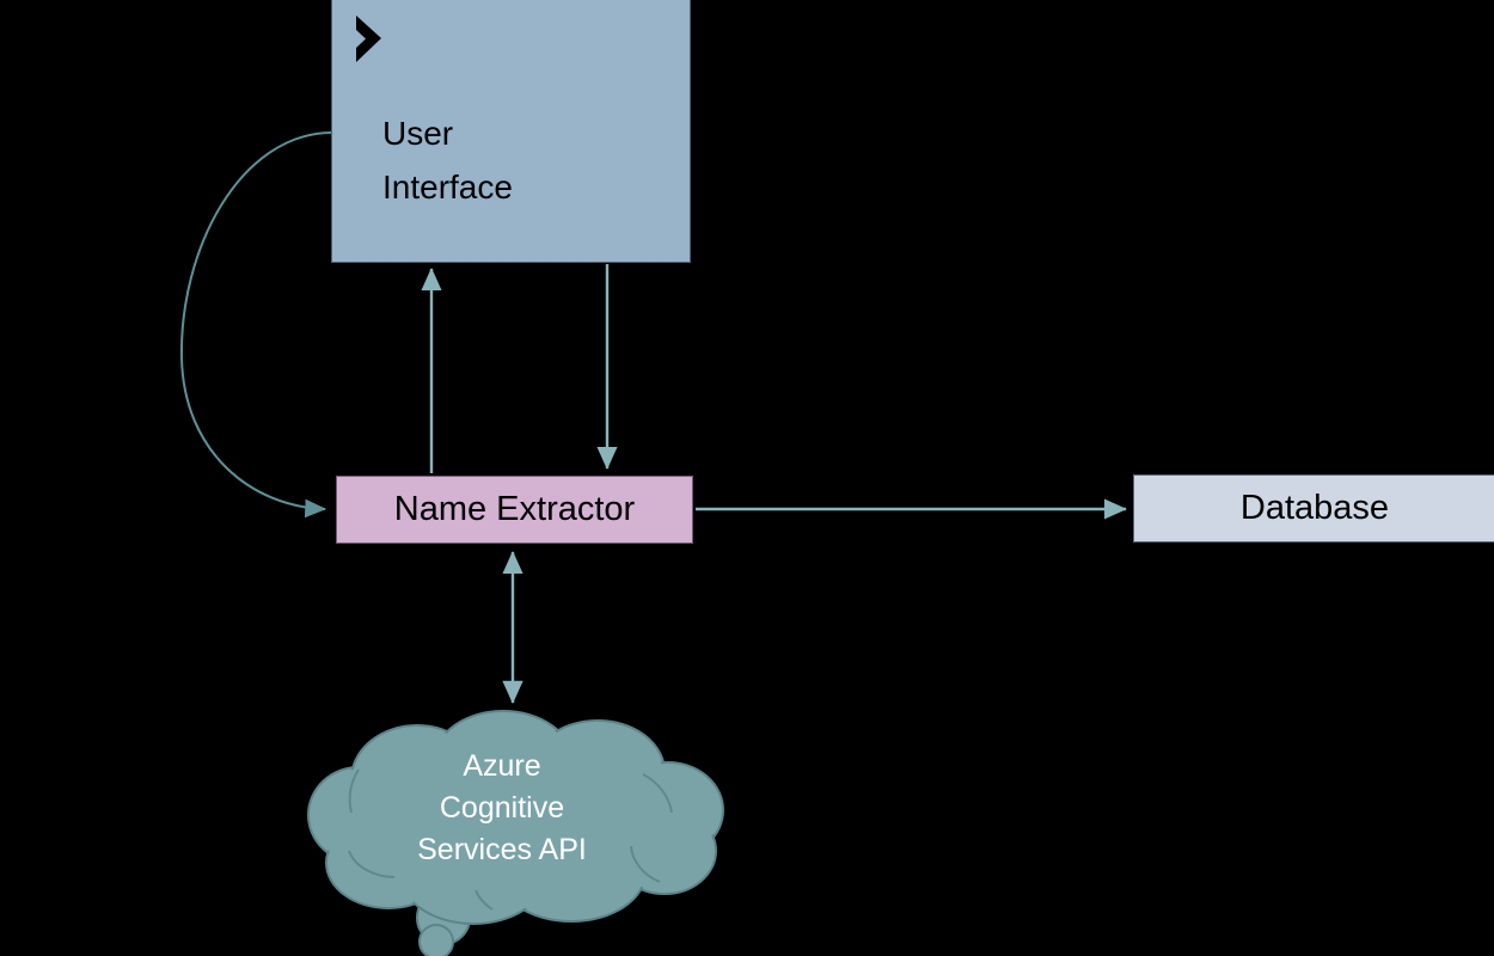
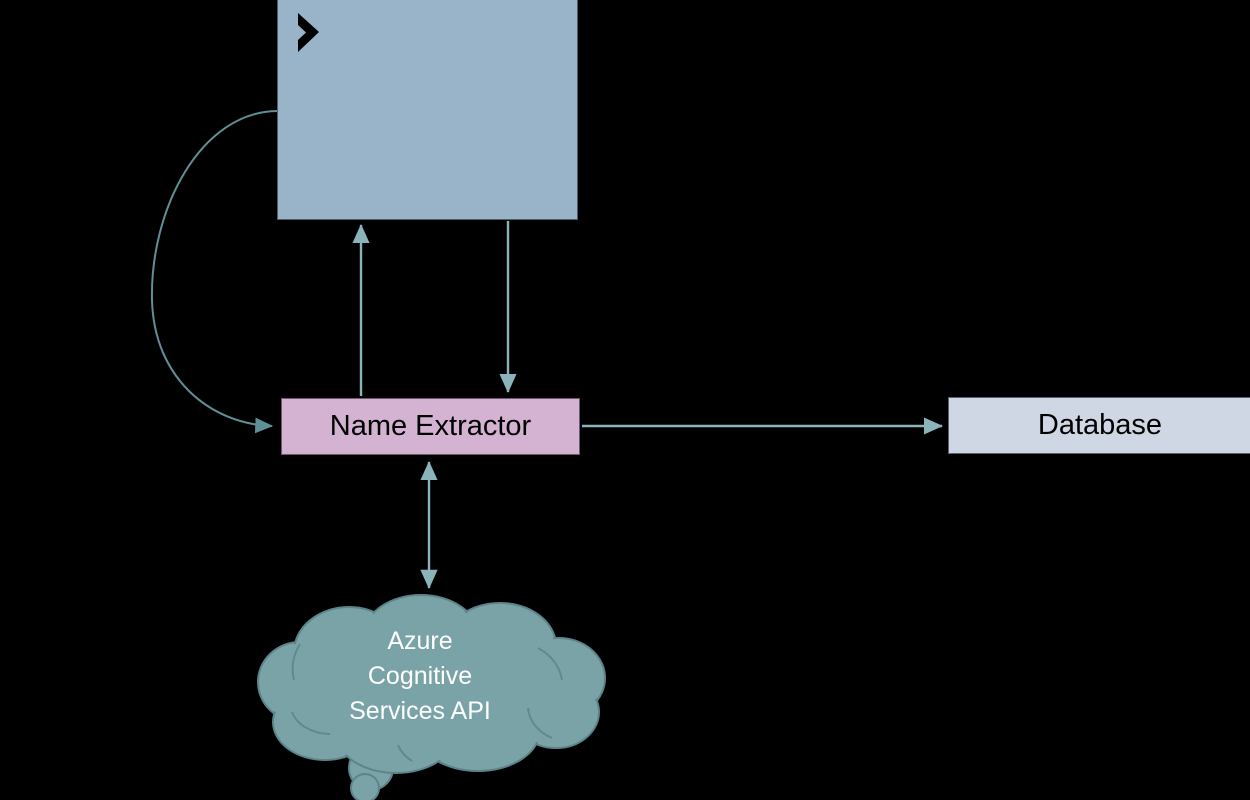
- User
- Interface
  Name Extractor
  Database
  Azure
  Cognitive
  Services API
